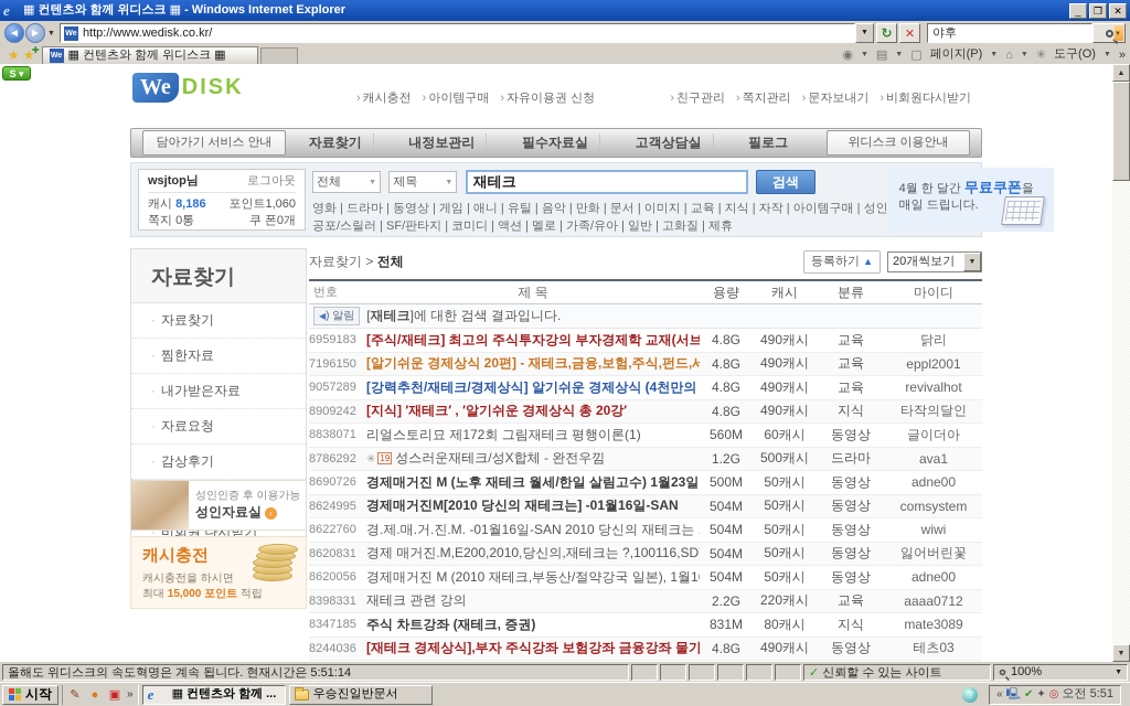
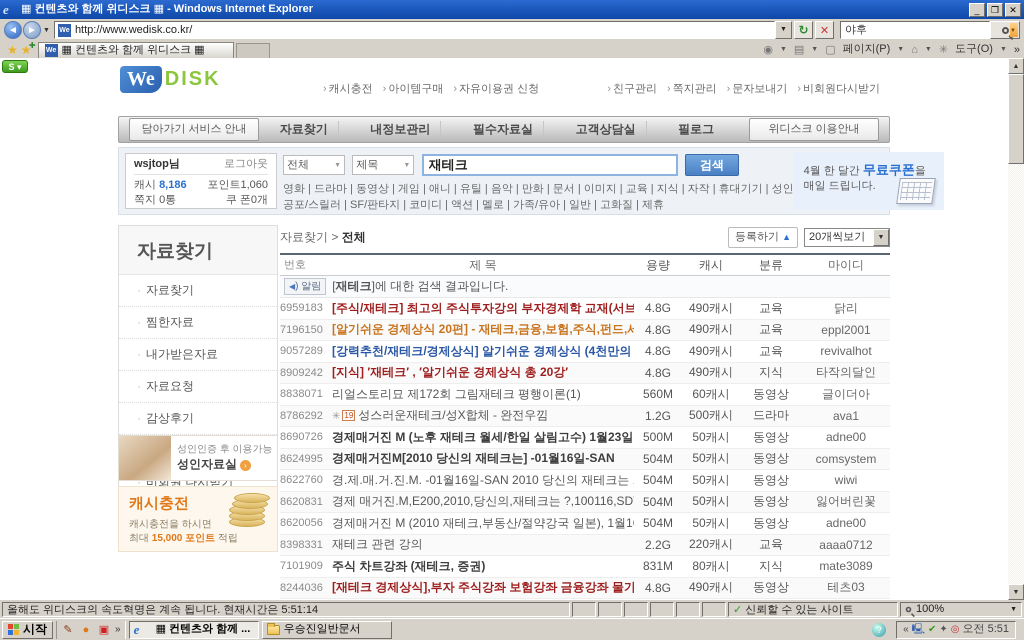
  e
  ▦ 컨텐츠와 함께 위디스크 ▦ - Windows Internet Explorer
  _
  ❐
  ✕
  ◄
  ►
  http://www.wedisk.co.kr/
  ↻
  ✕
  야후
  ★
  ★
  ✚
  ▦ 컨텐츠와 함께 위디스크 ▦
  ◉
  ▤
  ▢
  페이지(P)
  ⌂
  ✳
  도구(O)
  »
  S ▾
  We
  DISK
  › 캐시충전 › 아이템구매 › 자유이용권 신청
  › 친구관리 › 쪽지관리 › 문자보내기 › 비회원다시받기
  담아가기 서비스 안내
  자료찾기
  내정보관리
  필수자료실
  고객상담실
  필로그
  위디스크 이용안내
  wsjtop님
  로그아웃
  캐시 8,186
  포인트1,060
  쪽지 0통
  쿠 폰0개
  전체
  제목
  재테크 검색
- 영화 | 드라마 | 동영상 | 게임 | 애니 | 유틸 | 음악 | 만화 | 문서 | 이미지 | 교육 | 지식 | 자작 | 아이템구매 | 성인
+ 영화 | 드라마 | 동영상 | 게임 | 애니 | 유틸 | 음악 | 만화 | 문서 | 이미지 | 교육 | 지식 | 자작 | 휴대기기 | 성인
  공포/스릴러 | SF/판타지 | 코미디 | 액션 | 멜로 | 가족/유아 | 일반 | 고화질 | 제휴
  4월 한 달간 무료쿠폰을
  매일 드립니다.
  자료찾기
  · 자료찾기
  · 찜한자료
  · 내가받은자료
  · 자료요청
  · 감상후기
  · 비회원 다시받기
  성인인증 후 이용가능
  성인자료실 ›
  캐시충전
  캐시충전을 하시면
  최대 15,000 포인트 적립
  자료찾기 > 전체
  등록하기 ▲
  20개씩보기
  번호
  제 목
  용량
  캐시
  분류
  마이디
  ◀) 알림
  [재테크]에 대한 검색 결과입니다.
  6959183
  [주식/재테크] 최고의 주식투자강의 부자경제학 교재(서브
  4.8G
  490캐시
  교육
  닭리
  7196150
  [알기쉬운 경제상식 20편] - 재테크,금융,보험,주식,펀드,세
  4.8G
  490캐시
  교육
  eppl2001
  9057289
  [강력추천/재테크/경제상식] 알기쉬운 경제상식 (4천만의
  4.8G
  490캐시
  교육
  revivalhot
  8909242
  [지식] ′재테크′ , ′알기쉬운 경제상식 총 20강′
  4.8G
  490캐시
  지식
  타작의달인
  8838071
  리얼스토리묘 제172회 그림재테크 평행이론(1)
  560M
  60캐시
  동영상
  글이더아
  8786292
  ✳ 19 성스러운재테크/성X합체 - 완전우낌
  1.2G
  500캐시
  드라마
  ava1
  8690726
  경제매거진 M (노후 재테크 월세/한일 살림고수) 1월23일
  500M
  50캐시
  동영상
  adne00
  8624995
  경제매거진M[2010 당신의 재테크는] -01월16일-SAN
  504M
  50캐시
  동영상
  comsystem
  8622760
  경.제.매.거.진.M. -01월16일-SAN 2010 당신의 재테크는
  504M
  50캐시
  동영상
  wiwi
  8620831
  경제 매거진.M,E200,2010,당신의,재테크는 ?,100116,SD
  504M
  50캐시
  동영상
  잃어버린꽃
  8620056
  경제매거진 M (2010 재테크,부동산/절약강국 일본), 1월1
  504M
  50캐시
  동영상
  adne00
  8398331
  재테크 관련 강의
  2.2G
  220캐시
  교육
  aaaa0712
- 8347185
+ 7101909
  주식 차트강좌 (재테크, 증권)
  831M
  80캐시
  지식
  mate3089
  8244036
  [재테크 경제상식],부자 주식강좌 보험강좌 금융강좌 물가
  4.8G
  490캐시
  동영상
  테츠03
  올해도 위디스크의 속도혁명은 계속 됩니다. 현재시간은 5:51:14
  ✓ 신뢰할 수 있는 사이트
  100%
  시작
  ✎
  ●
  ▣
  »
  e
  ▦ 컨텐츠와 함께 ...
  우승진일반문서
  ?
  «
  🖳
  ✔
  ✦
  ◎
  오전 5:51
